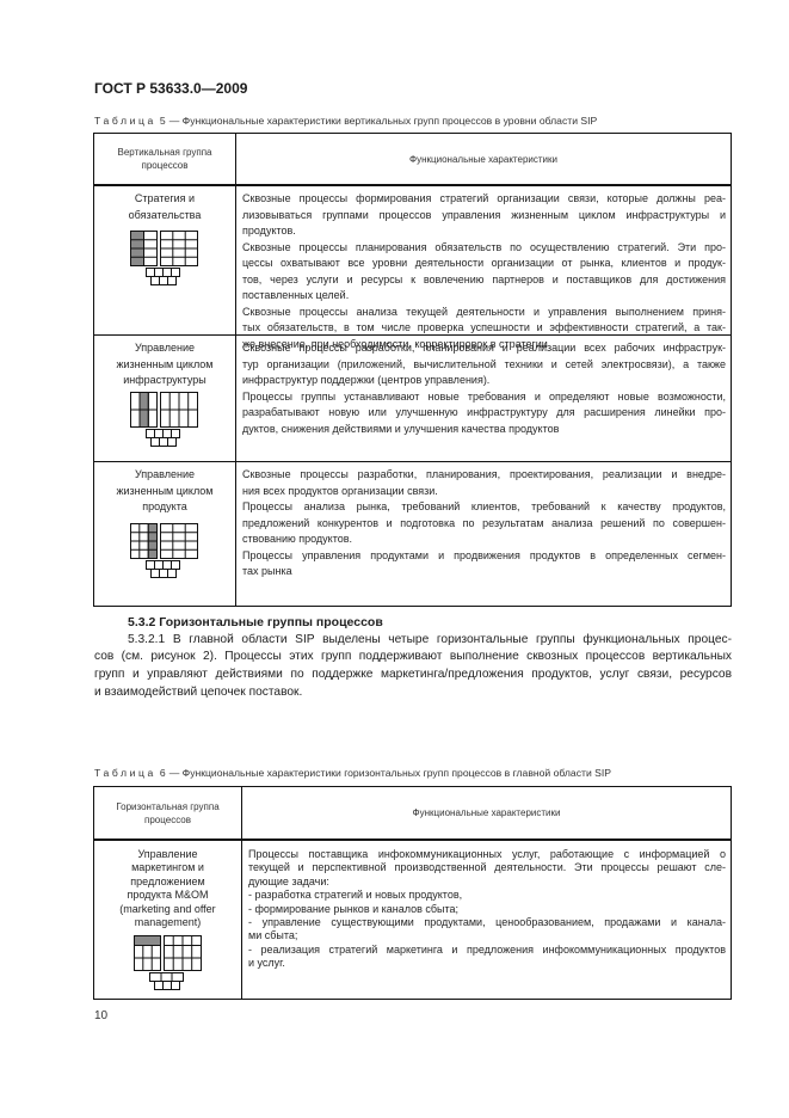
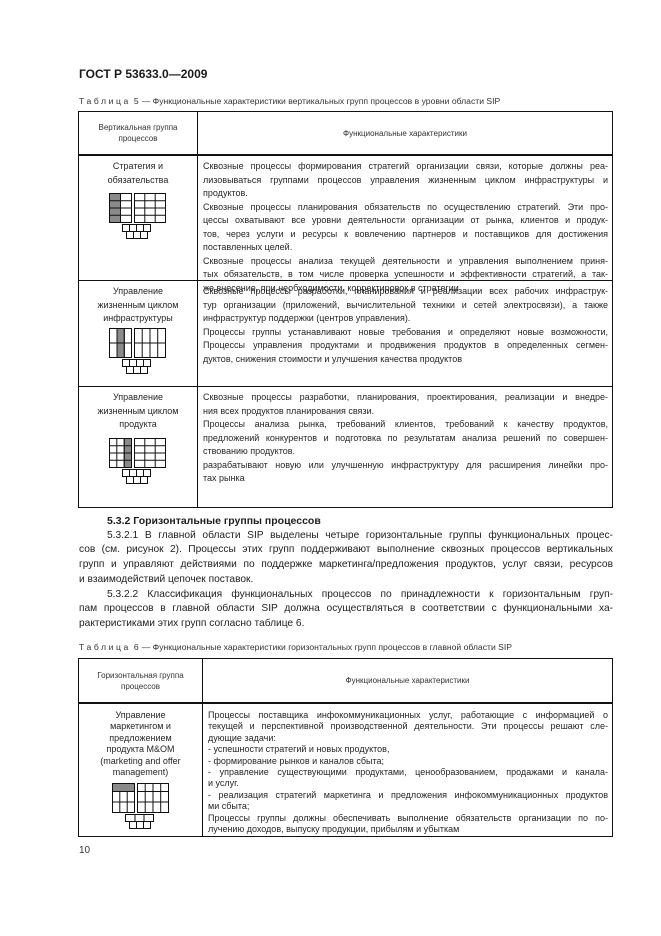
  ГОСТ Р 53633.0—2009
  Таблица 5 — Функциональные характеристики вертикальных групп процессов в уровни области SIP
  Вертикальная группа
  процессов
  Функциональные характеристики
  Стратегия и
  обязательства
  Сквозные процессы формирования стратегий организации связи, которые должны реа-
  лизовываться группами процессов управления жизненным циклом инфраструктуры и
  продуктов.
  Сквозные процессы планирования обязательств по осуществлению стратегий. Эти про-
  цессы охватывают все уровни деятельности организации от рынка, клиентов и продук-
  тов, через услуги и ресурсы к вовлечению партнеров и поставщиков для достижения
  поставленных целей.
  Сквозные процессы анализа текущей деятельности и управления выполнением приня-
  тых обязательств, в том числе проверка успешности и эффективности стратегий, а так-
  же внесение, при необходимости, корректировок в стратегии
  Управление
  жизненным циклом
  инфраструктуры
  Сквозные процессы разработки, планирования и реализации всех рабочих инфраструк-
  тур организации (приложений, вычислительной техники и сетей электросвязи), а также
  инфраструктур поддержки (центров управления).
  Процессы группы устанавливают новые требования и определяют новые возможности,
- разрабатывают новую или улучшенную инфраструктуру для расширения линейки про-
+ Процессы управления продуктами и продвижения продуктов в определенных сегмен-
- дуктов, снижения действиями и улучшения качества продуктов
+ дуктов, снижения стоимости и улучшения качества продуктов
  Управление
  жизненным циклом
  продукта
  Сквозные процессы разработки, планирования, проектирования, реализации и внедре-
- ния всех продуктов организации связи.
+ ния всех продуктов планирования связи.
  Процессы анализа рынка, требований клиентов, требований к качеству продуктов,
  предложений конкурентов и подготовка по результатам анализа решений по совершен-
  ствованию продуктов.
- Процессы управления продуктами и продвижения продуктов в определенных сегмен-
+ разрабатывают новую или улучшенную инфраструктуру для расширения линейки про-
  тах рынка
  5.3.2 Горизонтальные группы процессов
  5.3.2.1 В главной области SIP выделены четыре горизонтальные группы функциональных процес-
  сов (см. рисунок 2). Процессы этих групп поддерживают выполнение сквозных процессов вертикальных
  групп и управляют действиями по поддержке маркетинга/предложения продуктов, услуг связи, ресурсов
  и взаимодействий цепочек поставок.
+ 5.3.2.2 Классификация функциональных процессов по принадлежности к горизонтальным груп-
+ пам процессов в главной области SIP должна осуществляться в соответствии с функциональными ха-
+ рактеристиками этих групп согласно таблице 6.
  Таблица 6 — Функциональные характеристики горизонтальных групп процессов в главной области SIP
  Горизонтальная группа
  процессов
  Функциональные характеристики
  Управление
  маркетингом и
  предложением
  продукта M&OM
  (marketing and offer
  management)
  Процессы поставщика инфокоммуникационных услуг, работающие с информацией о
  текущей и перспективной производственной деятельности. Эти процессы решают сле-
  дующие задачи:
- - разработка стратегий и новых продуктов,
+ - успешности стратегий и новых продуктов,
  - формирование рынков и каналов сбыта;
  - управление существующими продуктами, ценообразованием, продажами и канала-
- ми сбыта;
+ и услуг.
  - реализация стратегий маркетинга и предложения инфокоммуникационных продуктов
- и услуг.
+ ми сбыта;
+ Процессы группы должны обеспечивать выполнение обязательств организации по по-
+ лучению доходов, выпуску продукции, прибылям и убыткам
  10
